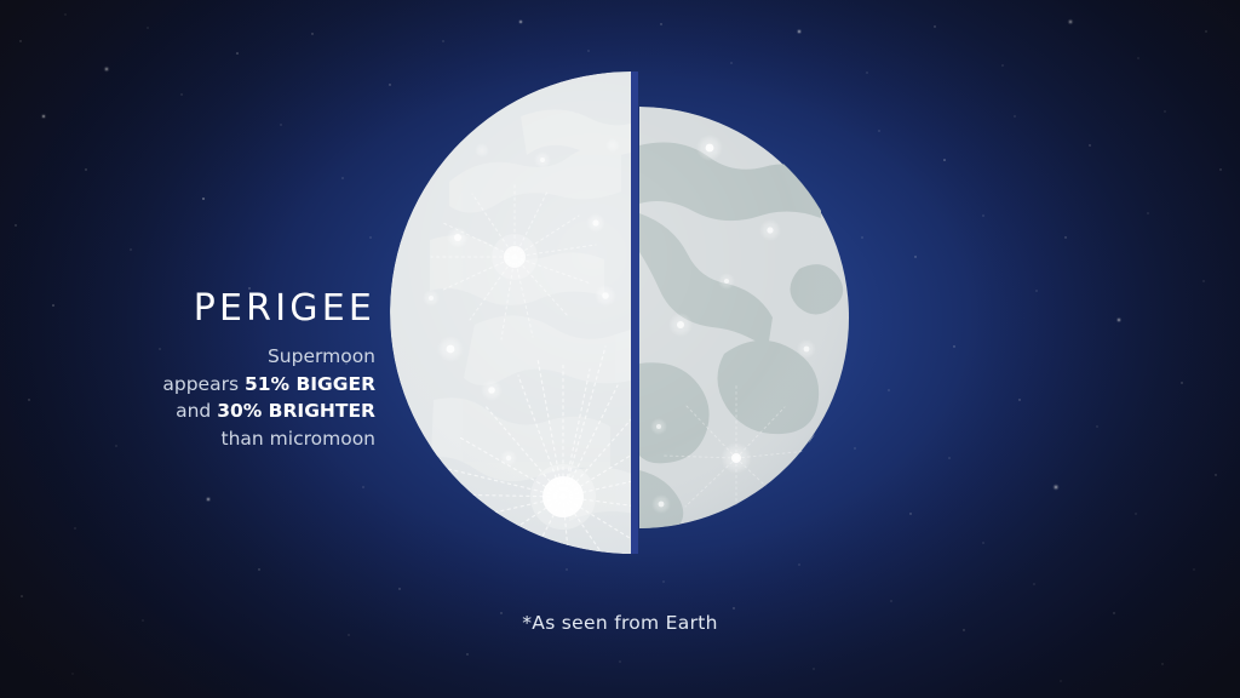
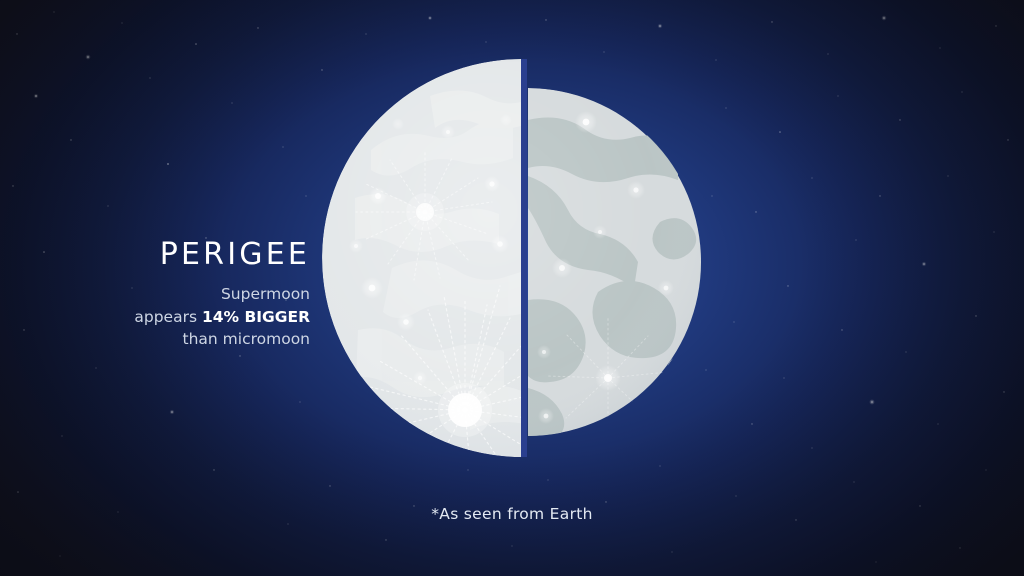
  PERIGEE
  Supermoon
- appears 51% BIGGER
+ appears 14% BIGGER
- and 30% BRIGHTER
  than micromoon
  *As seen from Earth
